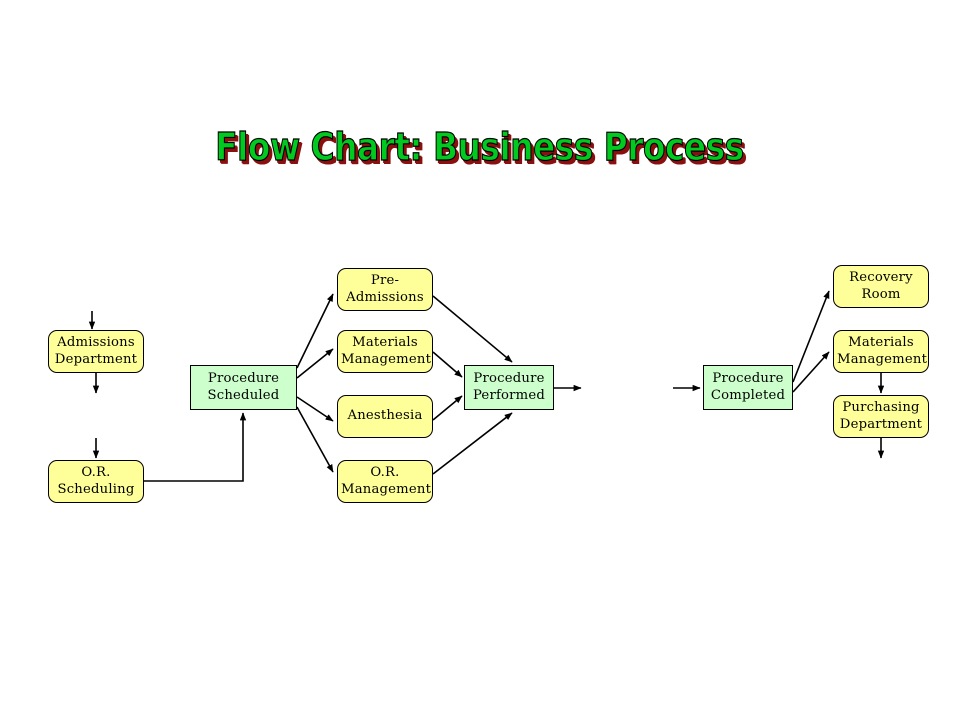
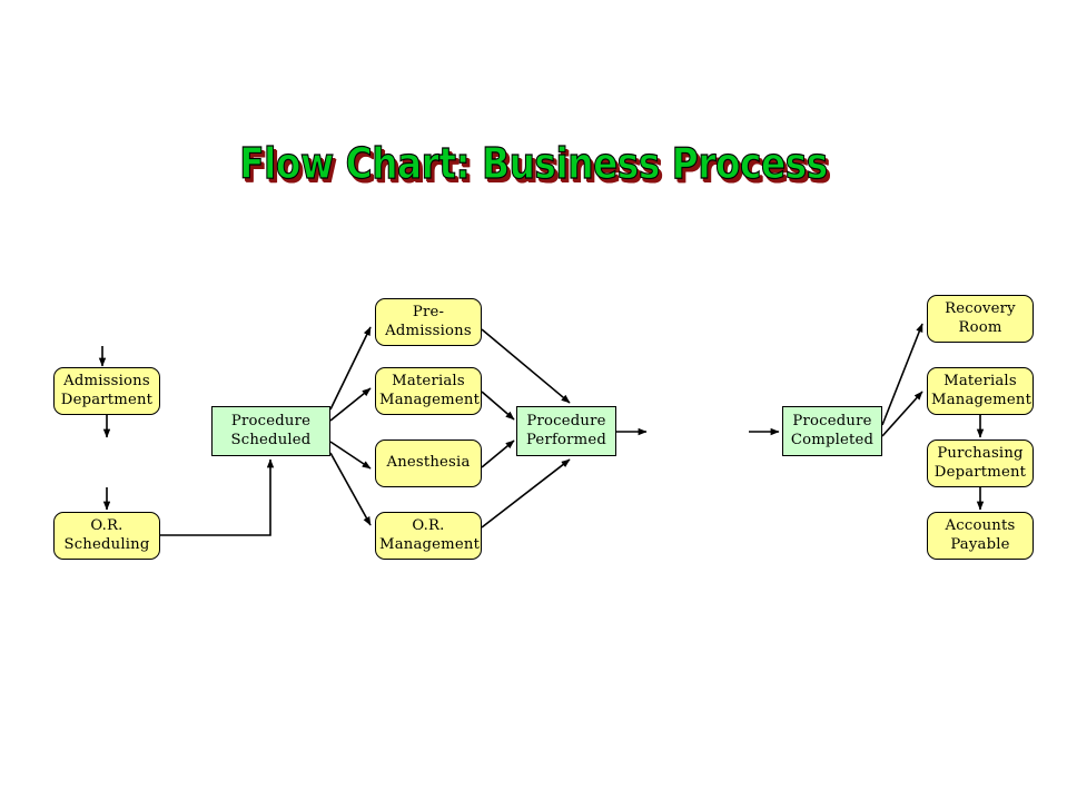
  Flow Chart: Business Process
  Admissions
  Department
  O.R.
  Scheduling
  Procedure
  Scheduled
  Pre-
  Admissions
  Materials
  Management
  Anesthesia
  O.R.
  Management
  Procedure
  Performed
  Procedure
  Completed
  Recovery
  Room
  Materials
  Management
  Purchasing
  Department
+ Accounts
+ Payable
